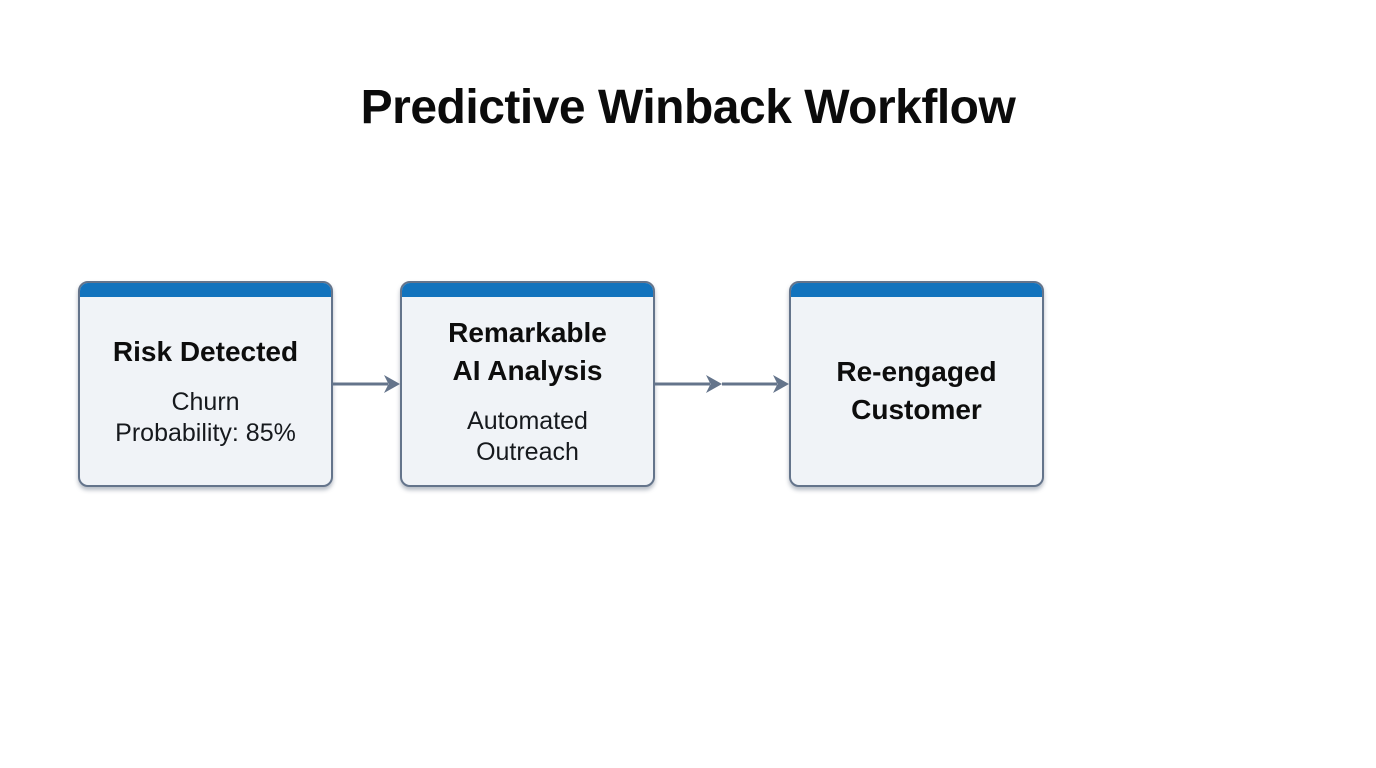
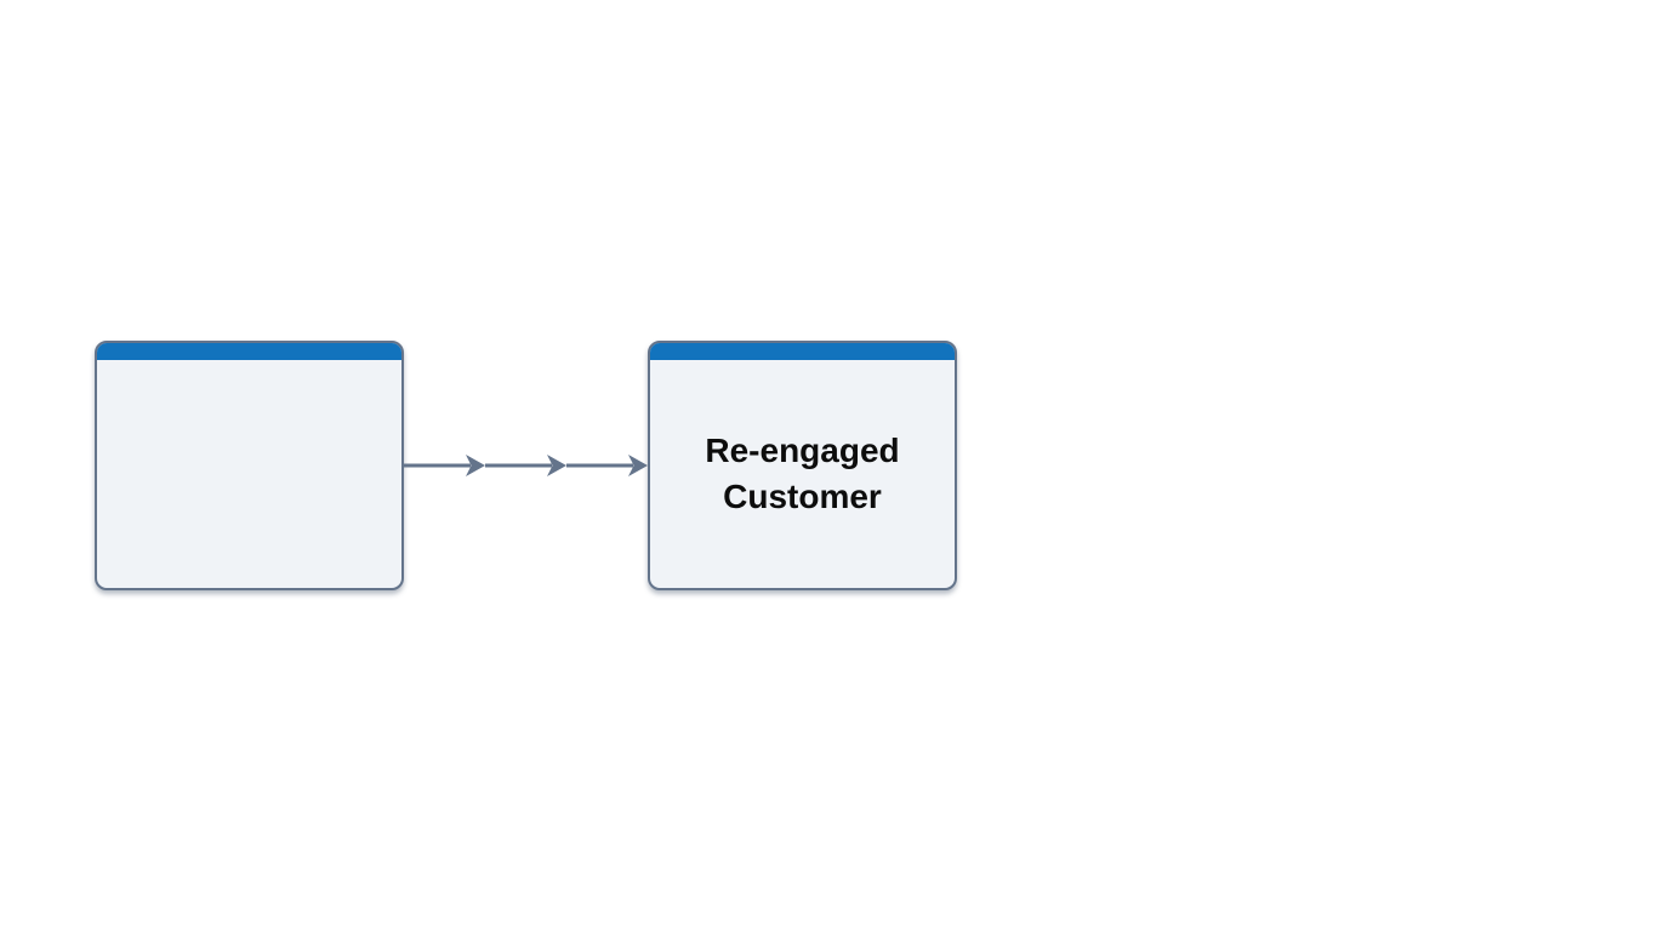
- Predictive Winback Workflow
- Risk Detected
- Churn
- Probability: 85%
- Remarkable
- AI Analysis
- Automated
- Outreach
  Re-engaged
  Customer
